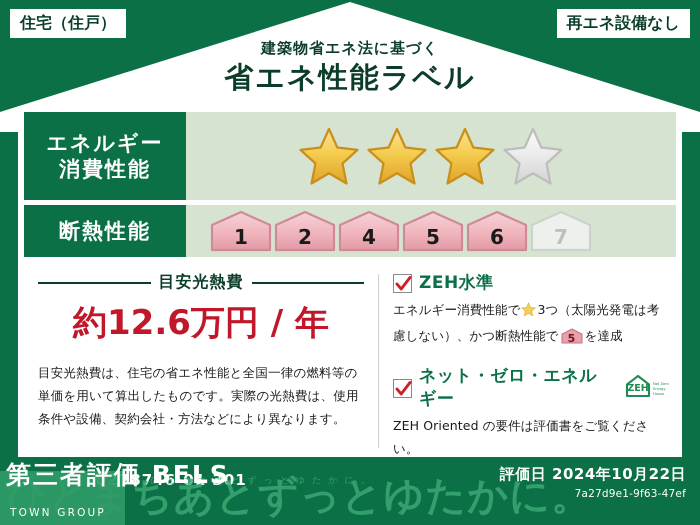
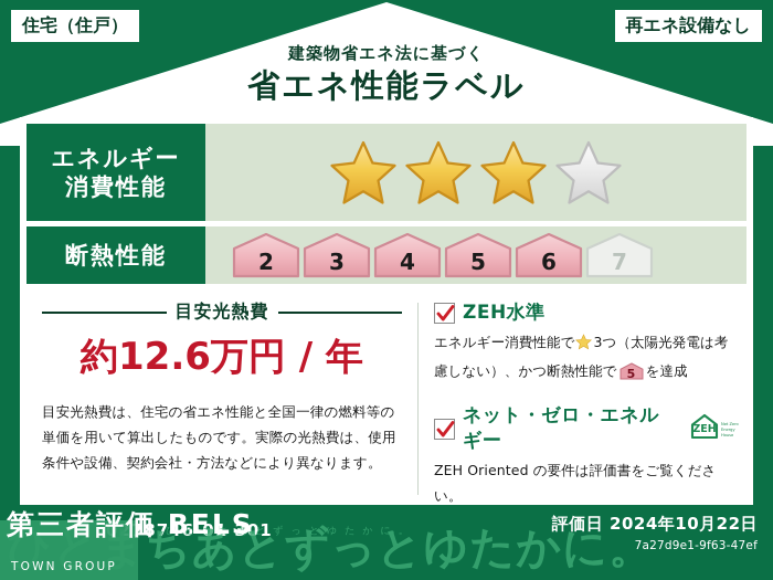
  住宅（住戸）
  再エネ設備なし
  建築物省エネ法に基づく
  省エネ性能ラベル
  エネルギー
  消費性能
  断熱性能
- 1
  2
+ 3
  4
  5
  6
  7
  目安光熱費
  約12.6万円 / 年
  目安光熱費は、住宅の省エネ性能と全国一律の燃料等の単価を用いて算出したものです。実際の光熱費は、使用条件や設備、契約会社・方法などにより異なります。
  ZEH水準
  エネルギー消費性能で 3つ（太陽光発電は考慮しない）、かつ断熱性能で
  5
  を達成
  ネット・ゼロ・エネルギー
  ZEH
  ZEH Oriented の要件は評価書をご覧ください。
  8746-01 301
  評価日 2024年10月22日
  7a27d9e1-9f63-47ef
  ひとまちあとずっとゆたかに。
  ちあとずっとゆたかに。
  第三者評価 BELS
  TOWN GROUP
